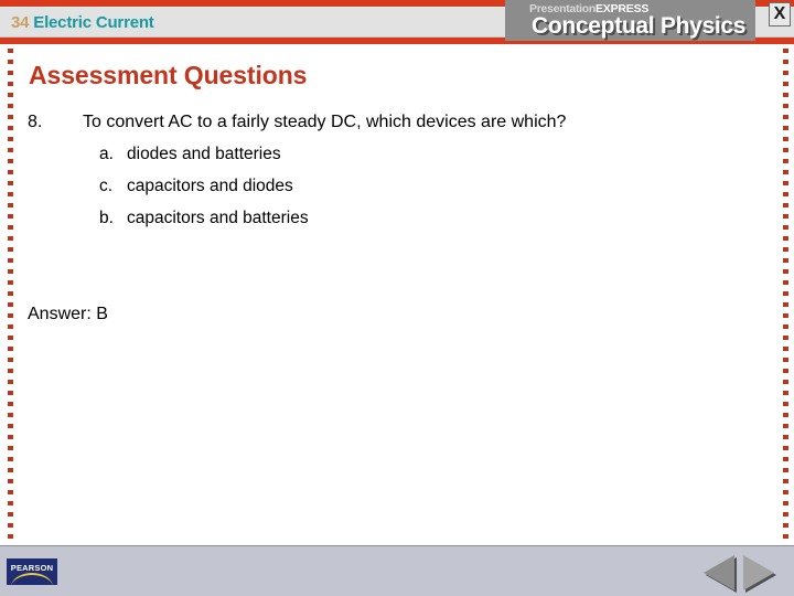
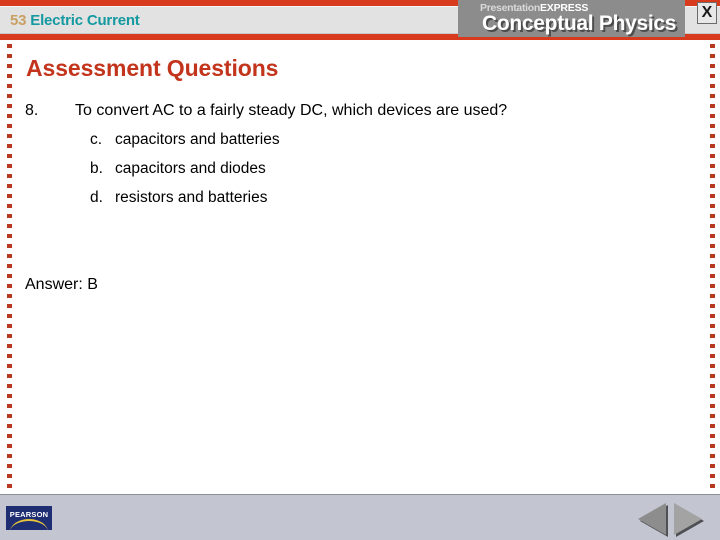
- 34 Electric Current
+ 53 Electric Current
  PresentationEXPRESS
  Conceptual Physics
  X
  Assessment Questions
  8.
- To convert AC to a fairly steady DC, which devices are which?
+ To convert AC to a fairly steady DC, which devices are used?
- a.
- diodes and batteries
  c.
- capacitors and diodes
+ capacitors and batteries
  b.
- capacitors and batteries
+ capacitors and diodes
+ d.
+ resistors and batteries
  Answer: B
  PEARSON
